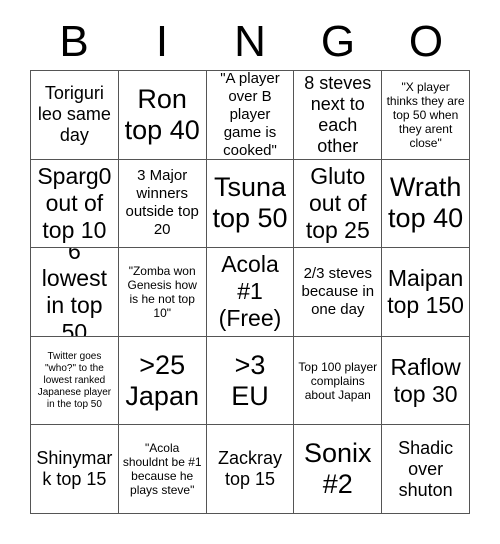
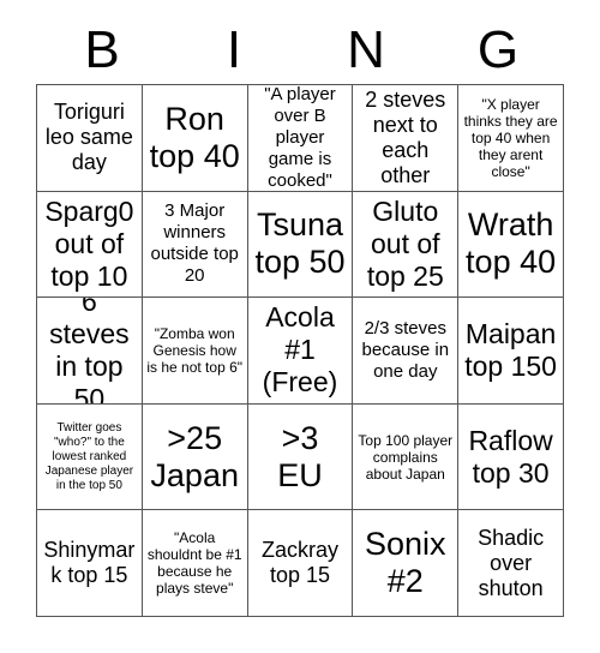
  B
  I
  N
  G
- O
  Toriguri leo same day
  Ron
  top 40
  "A player over B player game is cooked"
- 8 steves next to each other
+ 2 steves next to each other
- "X player thinks they are top 50 when they arent close"
+ "X player thinks they are top 40 when they arent close"
  Sparg0 out of top 10
  3 Major winners outside top 20
  Tsuna
  top 50
  Gluto out of top 25
  Wrath
  top 40
- 6 lowest in top 50
+ 6 steves in top 50
- "Zomba won Genesis how is he not top 10"
+ "Zomba won Genesis how is he not top 6"
  Acola
  #1
  (Free)
  2/3 steves because in one day
  Maipan
  top 150
  Twitter goes "who?" to the lowest ranked Japanese player in the top 50
  >25
  Japan
  >3
  EU
  Top 100 player complains about Japan
  Raflow
  top 30
  Shinymark top 15
  "Acola shouldnt be #1 because he plays steve"
  Zackray
  top 15
  Sonix
  #2
  Shadic over shuton
